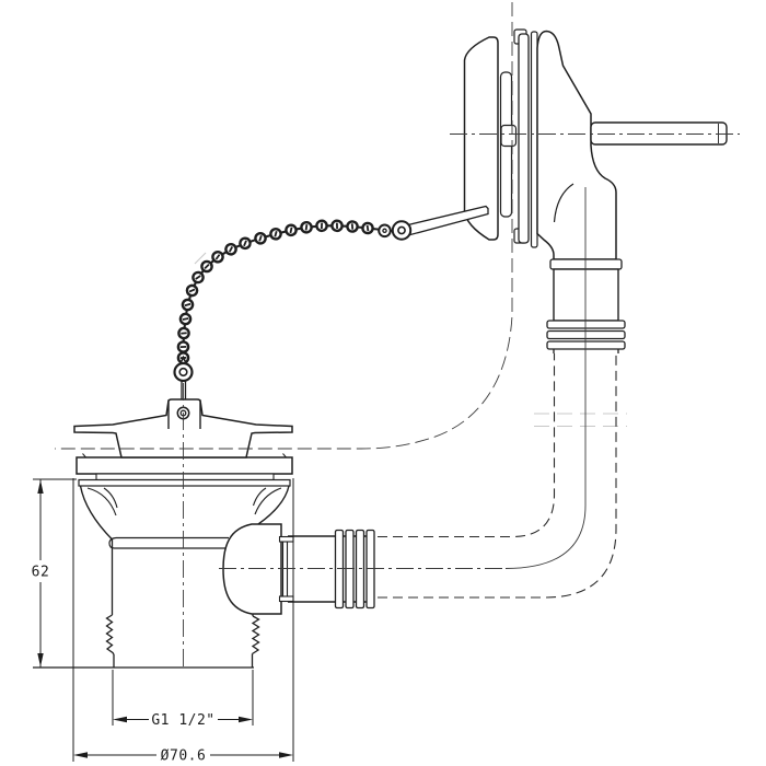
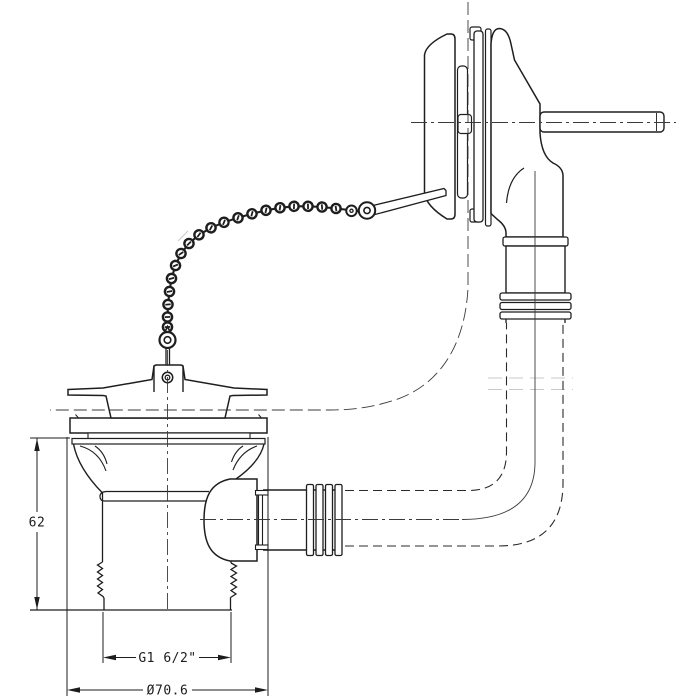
  62
- G1 1/2"
+ G1 6/2"
  Ø70.6
